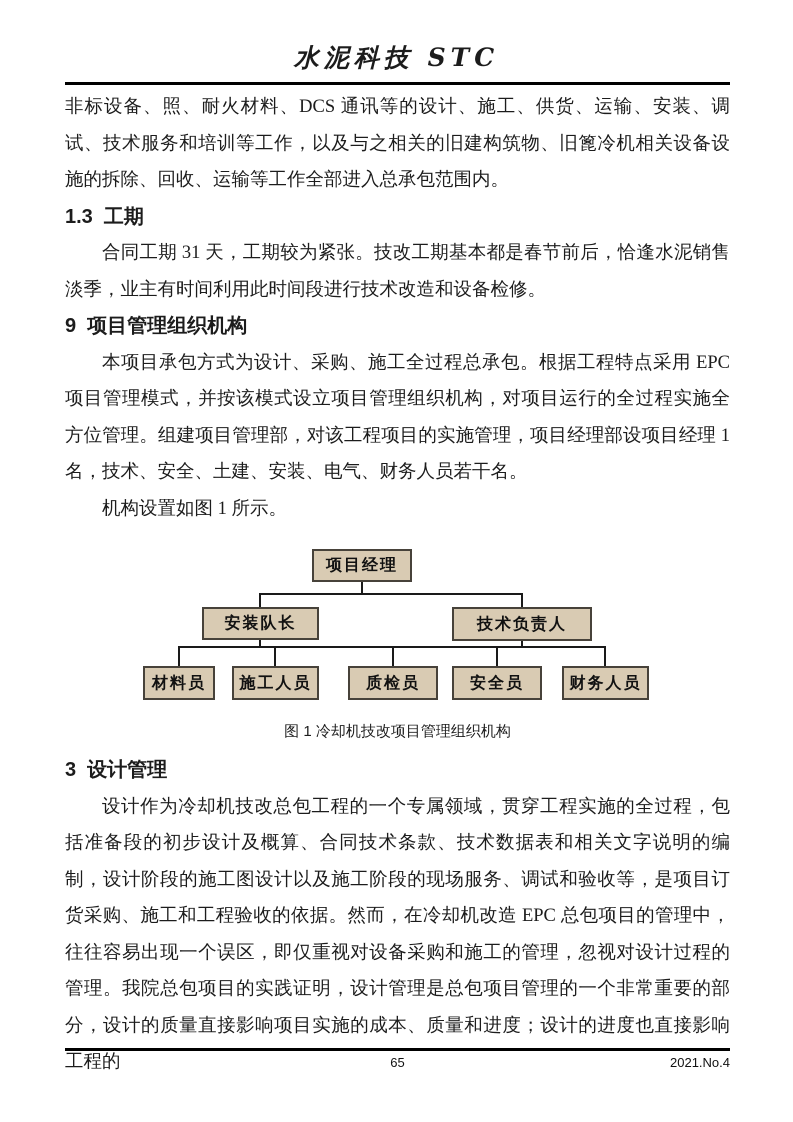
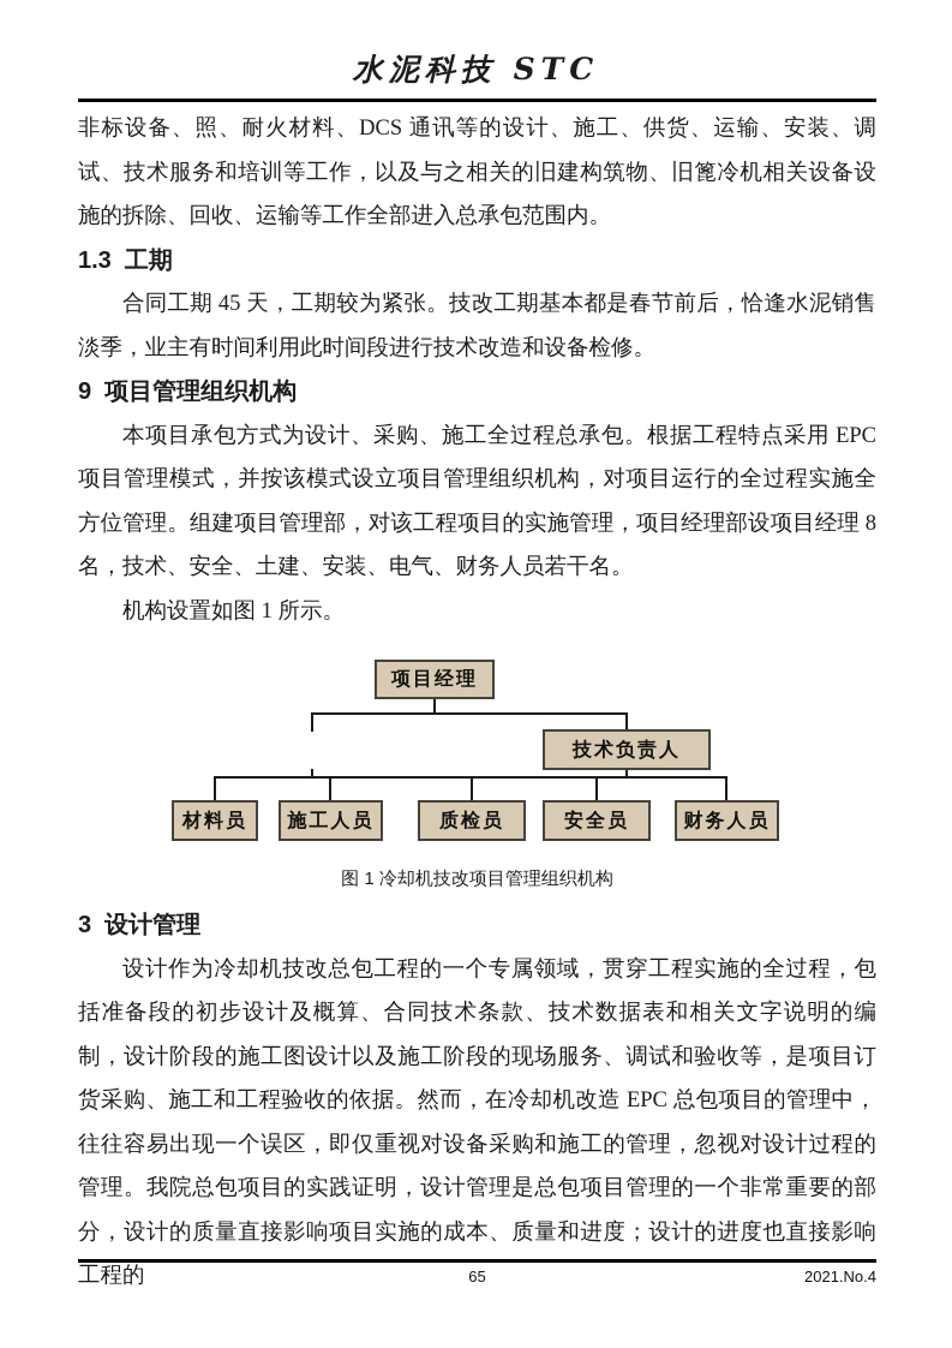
  水泥科技 STC
  非标设备、照、耐火材料、DCS 通讯等的设计、施工、供货、运输、安装、调试、技术服务和培训等工作，以及与之相关的旧建构筑物、旧篦冷机相关设备设施的拆除、回收、运输等工作全部进入总承包范围内。
  1.3 工期
- 合同工期 31 天，工期较为紧张。技改工期基本都是春节前后，恰逢水泥销售淡季，业主有时间利用此时间段进行技术改造和设备检修。
+ 合同工期 45 天，工期较为紧张。技改工期基本都是春节前后，恰逢水泥销售淡季，业主有时间利用此时间段进行技术改造和设备检修。
  9 项目管理组织机构
- 本项目承包方式为设计、采购、施工全过程总承包。根据工程特点采用 EPC 项目管理模式，并按该模式设立项目管理组织机构，对项目运行的全过程实施全方位管理。组建项目管理部，对该工程项目的实施管理，项目经理部设项目经理 1 名，技术、安全、土建、安装、电气、财务人员若干名。
+ 本项目承包方式为设计、采购、施工全过程总承包。根据工程特点采用 EPC 项目管理模式，并按该模式设立项目管理组织机构，对项目运行的全过程实施全方位管理。组建项目管理部，对该工程项目的实施管理，项目经理部设项目经理 8 名，技术、安全、土建、安装、电气、财务人员若干名。
  机构设置如图 1 所示。
  项目经理
- 安装队长
  技术负责人
  材料员
  施工人员
  质检员
  安全员
  财务人员
  图 1 冷却机技改项目管理组织机构
  3 设计管理
  设计作为冷却机技改总包工程的一个专属领域，贯穿工程实施的全过程，包括准备段的初步设计及概算、合同技术条款、技术数据表和相关文字说明的编制，设计阶段的施工图设计以及施工阶段的现场服务、调试和验收等，是项目订货采购、施工和工程验收的依据。然而，在冷却机改造 EPC 总包项目的管理中，往往容易出现一个误区，即仅重视对设备采购和施工的管理，忽视对设计过程的管理。我院总包项目的实践证明，设计管理是总包项目管理的一个非常重要的部分，设计的质量直接影响项目实施的成本、质量和进度；设计的进度也直接影响工程的
  65
  2021.No.4
